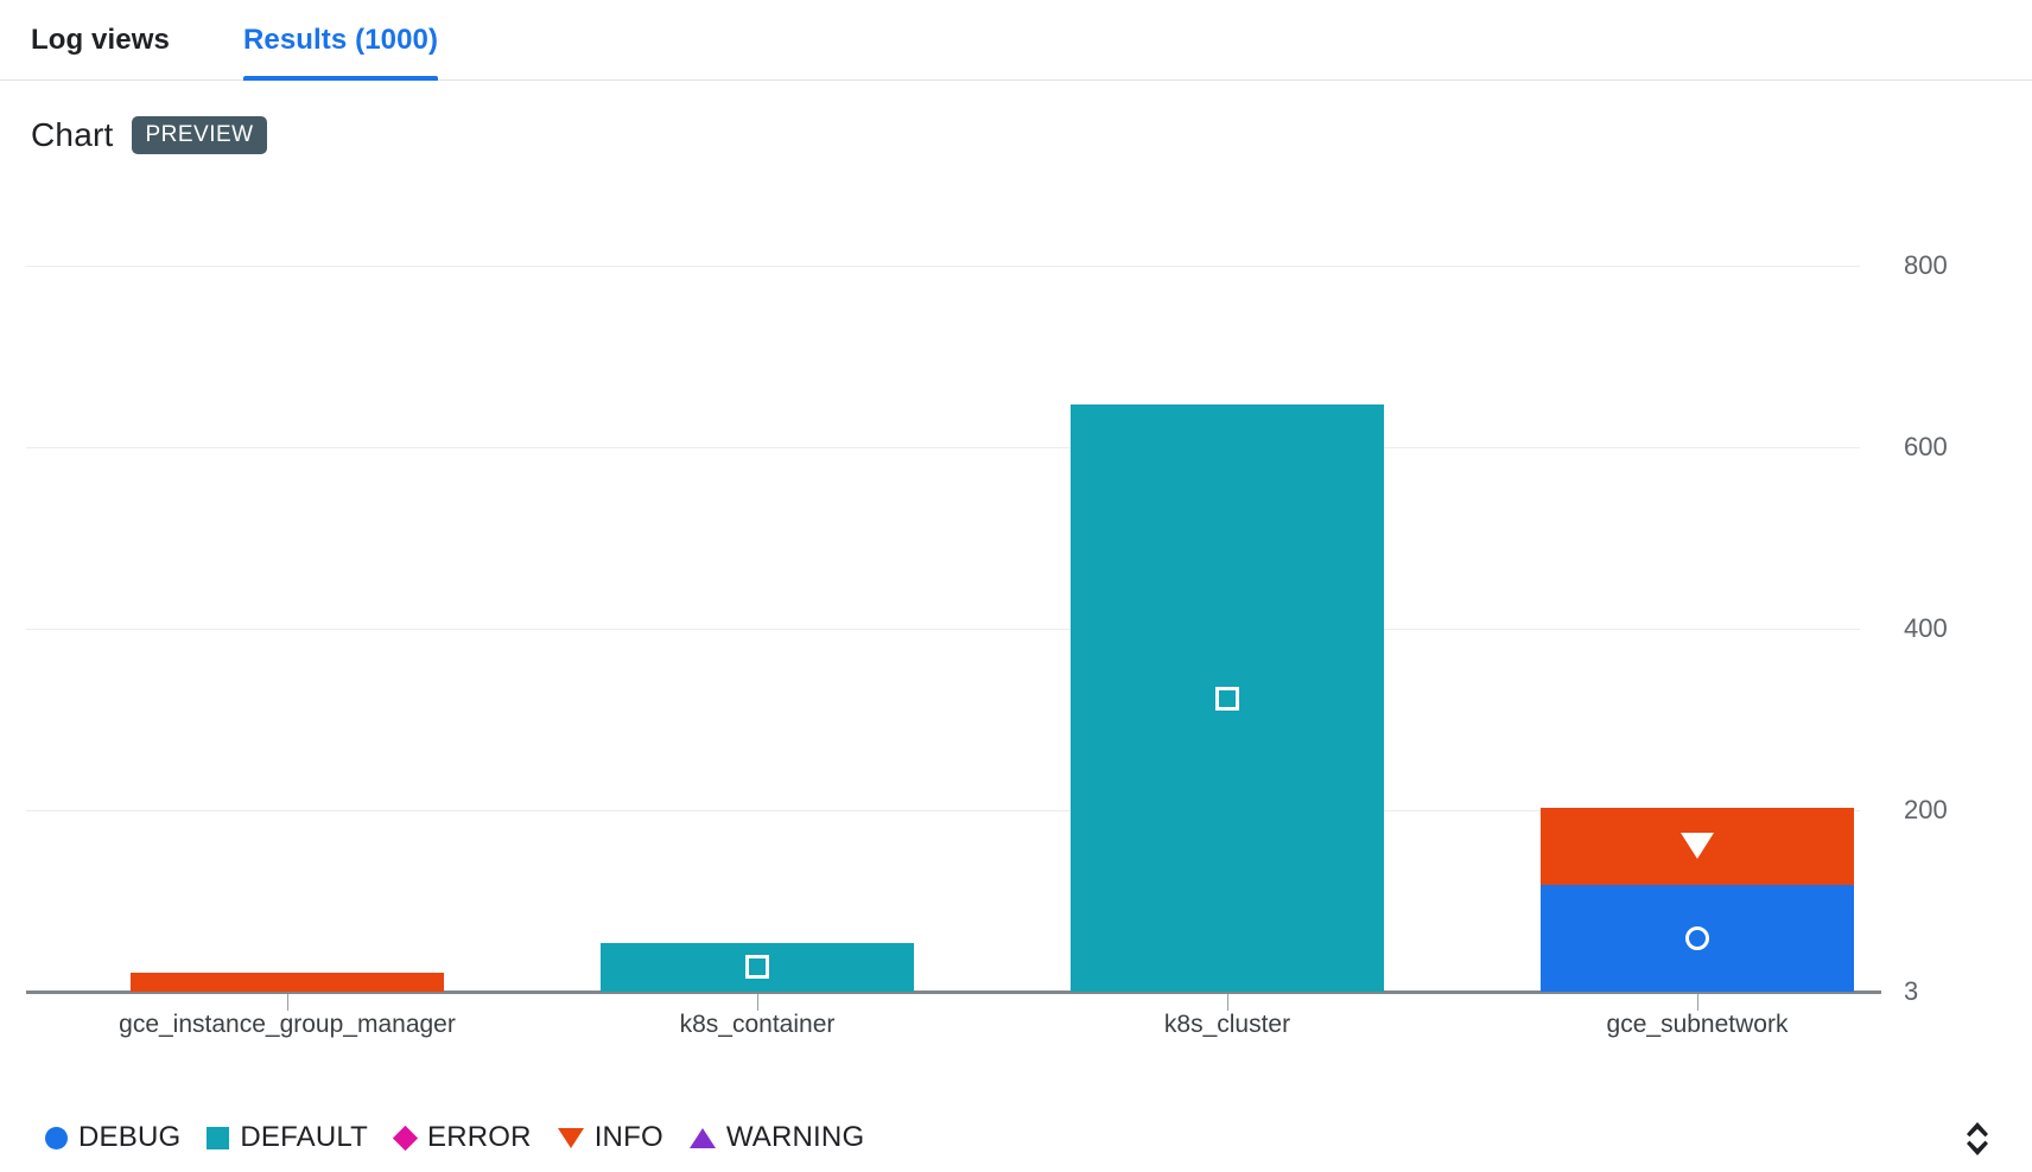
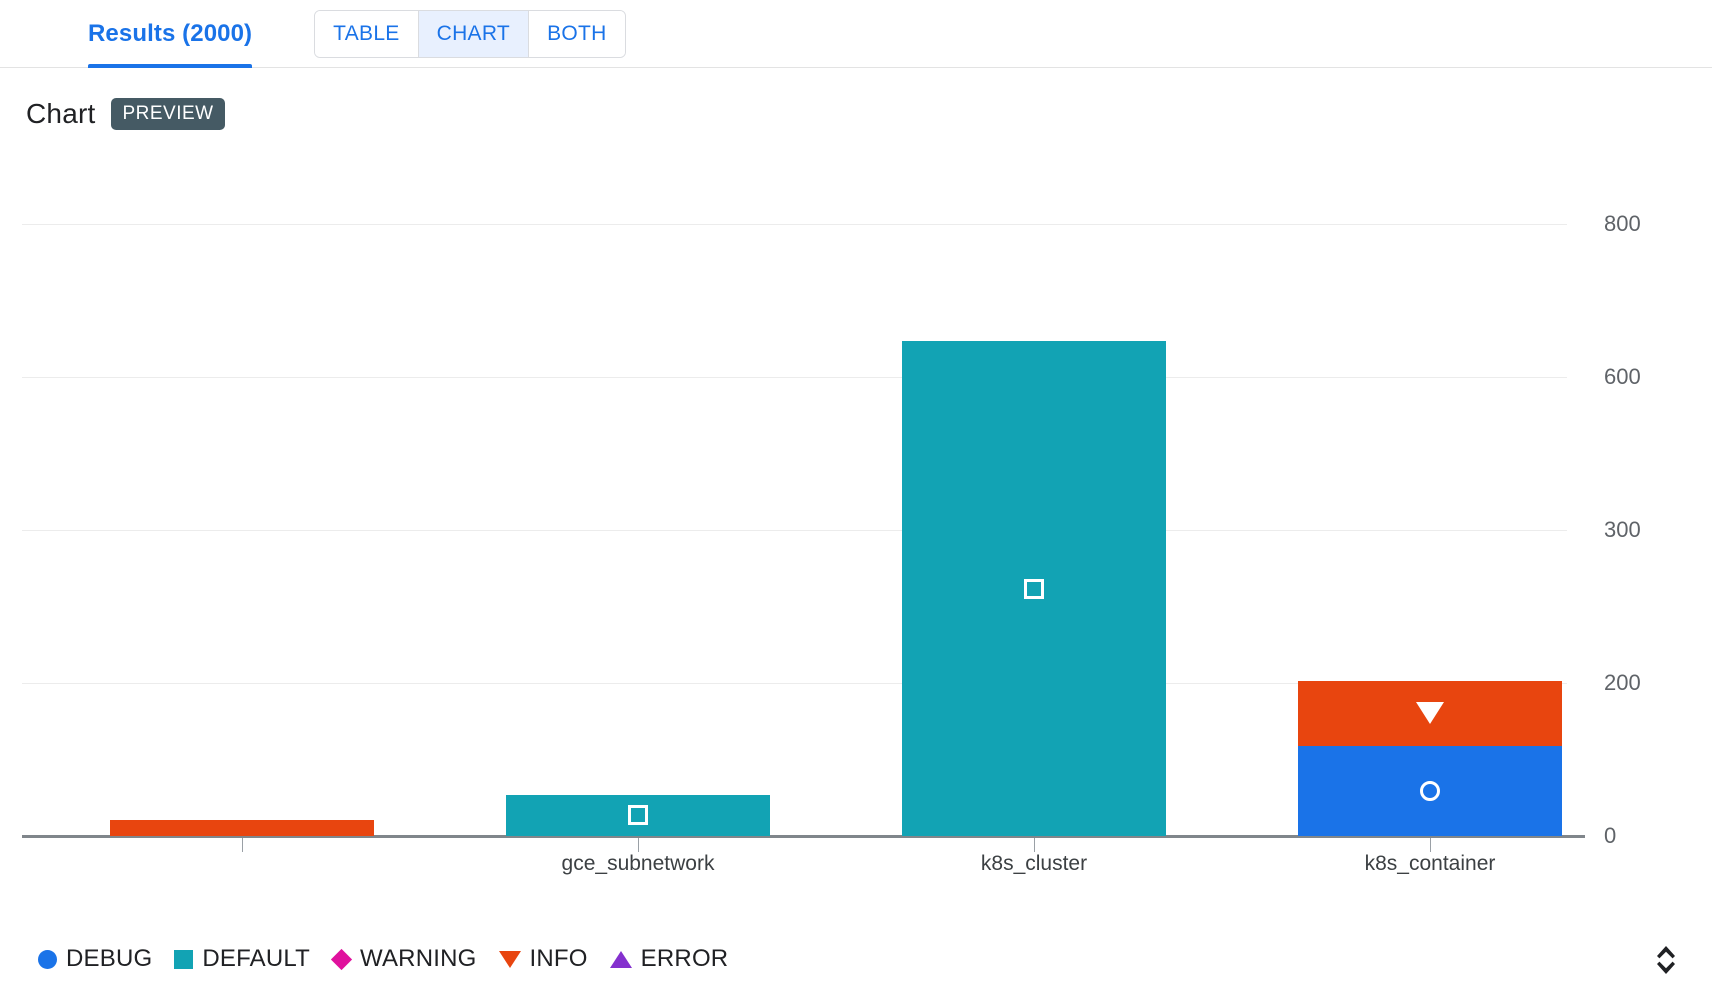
- Log views
- Results (1000)
+ Results (2000)
+ TABLE
+ CHART
+ BOTH
  Chart
  PREVIEW
- 3
+ 0
  200
- 400
+ 300
  600
  800
- gce_instance_group_manager
- k8s_container
+ gce_subnetwork
  k8s_cluster
- gce_subnetwork
+ k8s_container
  DEBUG
  DEFAULT
- ERROR
+ WARNING
  INFO
- WARNING
+ ERROR
